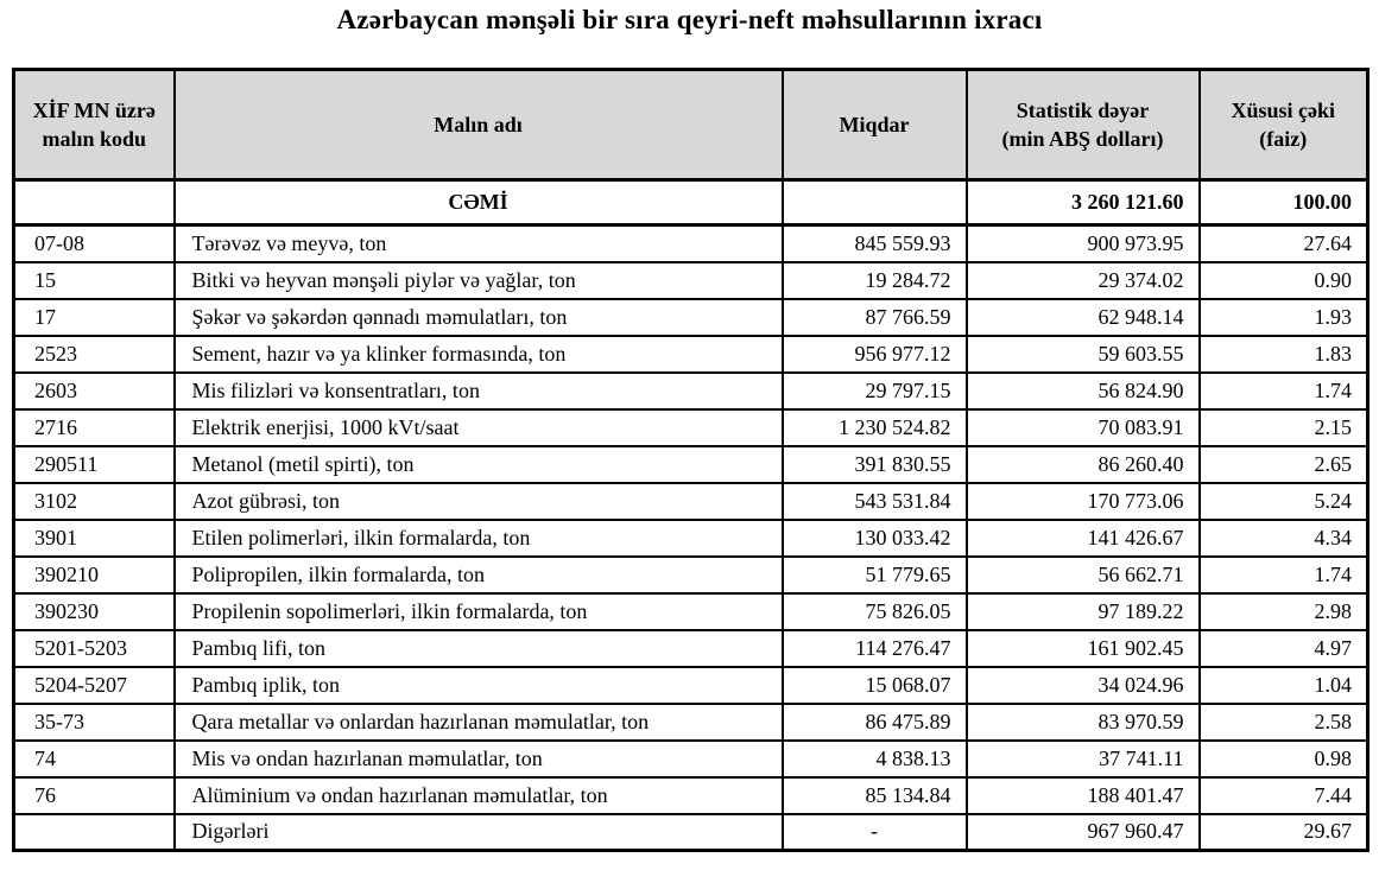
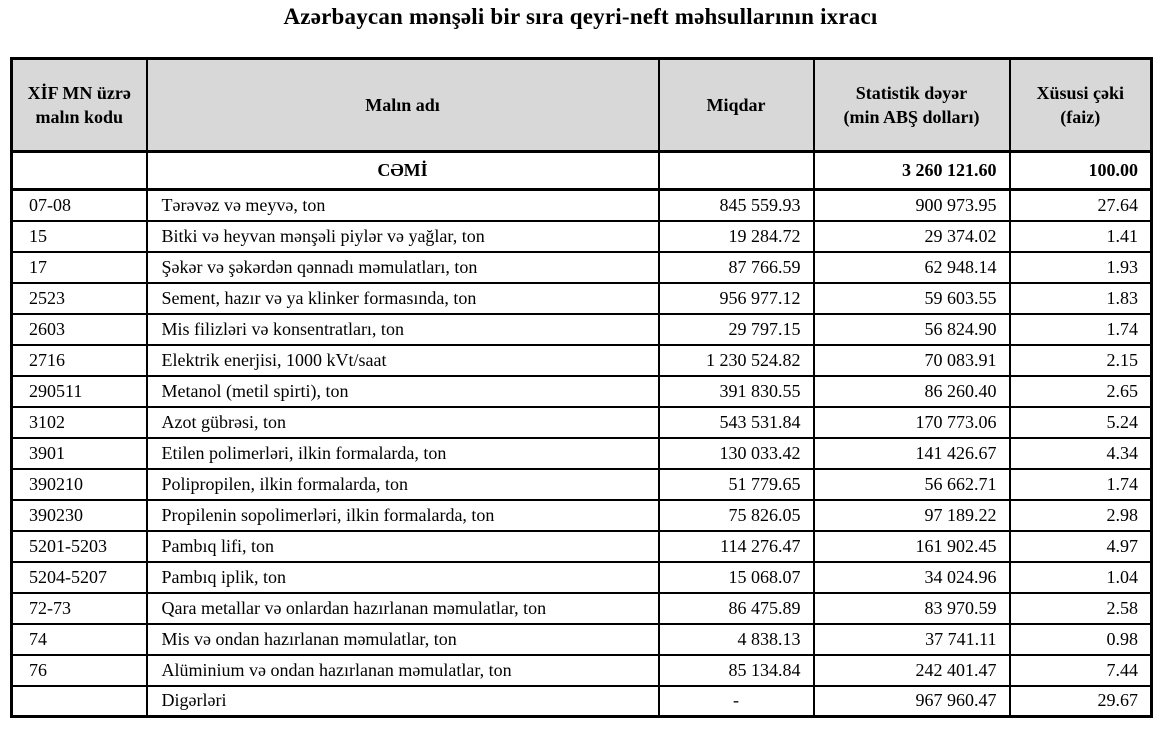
  Azərbaycan mənşəli bir sıra qeyri-neft məhsullarının ixracı
  XİF MN üzrə malın kodu	Malın adı	Miqdar	Statistik dəyər (min ABŞ dolları)	Xüsusi çəki (faiz)
  	CƏMİ		3 260 121.60	100.00
  07-08	Tərəvəz və meyvə, ton	845 559.93	900 973.95	27.64
- 15	Bitki və heyvan mənşəli piylər və yağlar, ton	19 284.72	29 374.02	0.90
+ 15	Bitki və heyvan mənşəli piylər və yağlar, ton	19 284.72	29 374.02	1.41
  17	Şəkər və şəkərdən qənnadı məmulatları, ton	87 766.59	62 948.14	1.93
  2523	Sement, hazır və ya klinker formasında, ton	956 977.12	59 603.55	1.83
  2603	Mis filizləri və konsentratları, ton	29 797.15	56 824.90	1.74
  2716	Elektrik enerjisi, 1000 kVt/saat	1 230 524.82	70 083.91	2.15
  290511	Metanol (metil spirti), ton	391 830.55	86 260.40	2.65
  3102	Azot gübrəsi, ton	543 531.84	170 773.06	5.24
  3901	Etilen polimerləri, ilkin formalarda, ton	130 033.42	141 426.67	4.34
  390210	Polipropilen, ilkin formalarda, ton	51 779.65	56 662.71	1.74
  390230	Propilenin sopolimerləri, ilkin formalarda, ton	75 826.05	97 189.22	2.98
  5201-5203	Pambıq lifi, ton	114 276.47	161 902.45	4.97
  5204-5207	Pambıq iplik, ton	15 068.07	34 024.96	1.04
- 35-73	Qara metallar və onlardan hazırlanan məmulatlar, ton	86 475.89	83 970.59	2.58
+ 72-73	Qara metallar və onlardan hazırlanan məmulatlar, ton	86 475.89	83 970.59	2.58
  74	Mis və ondan hazırlanan məmulatlar, ton	4 838.13	37 741.11	0.98
- 76	Alüminium və ondan hazırlanan məmulatlar, ton	85 134.84	188 401.47	7.44
+ 76	Alüminium və ondan hazırlanan məmulatlar, ton	85 134.84	242 401.47	7.44
  	Digərləri	-	967 960.47	29.67
